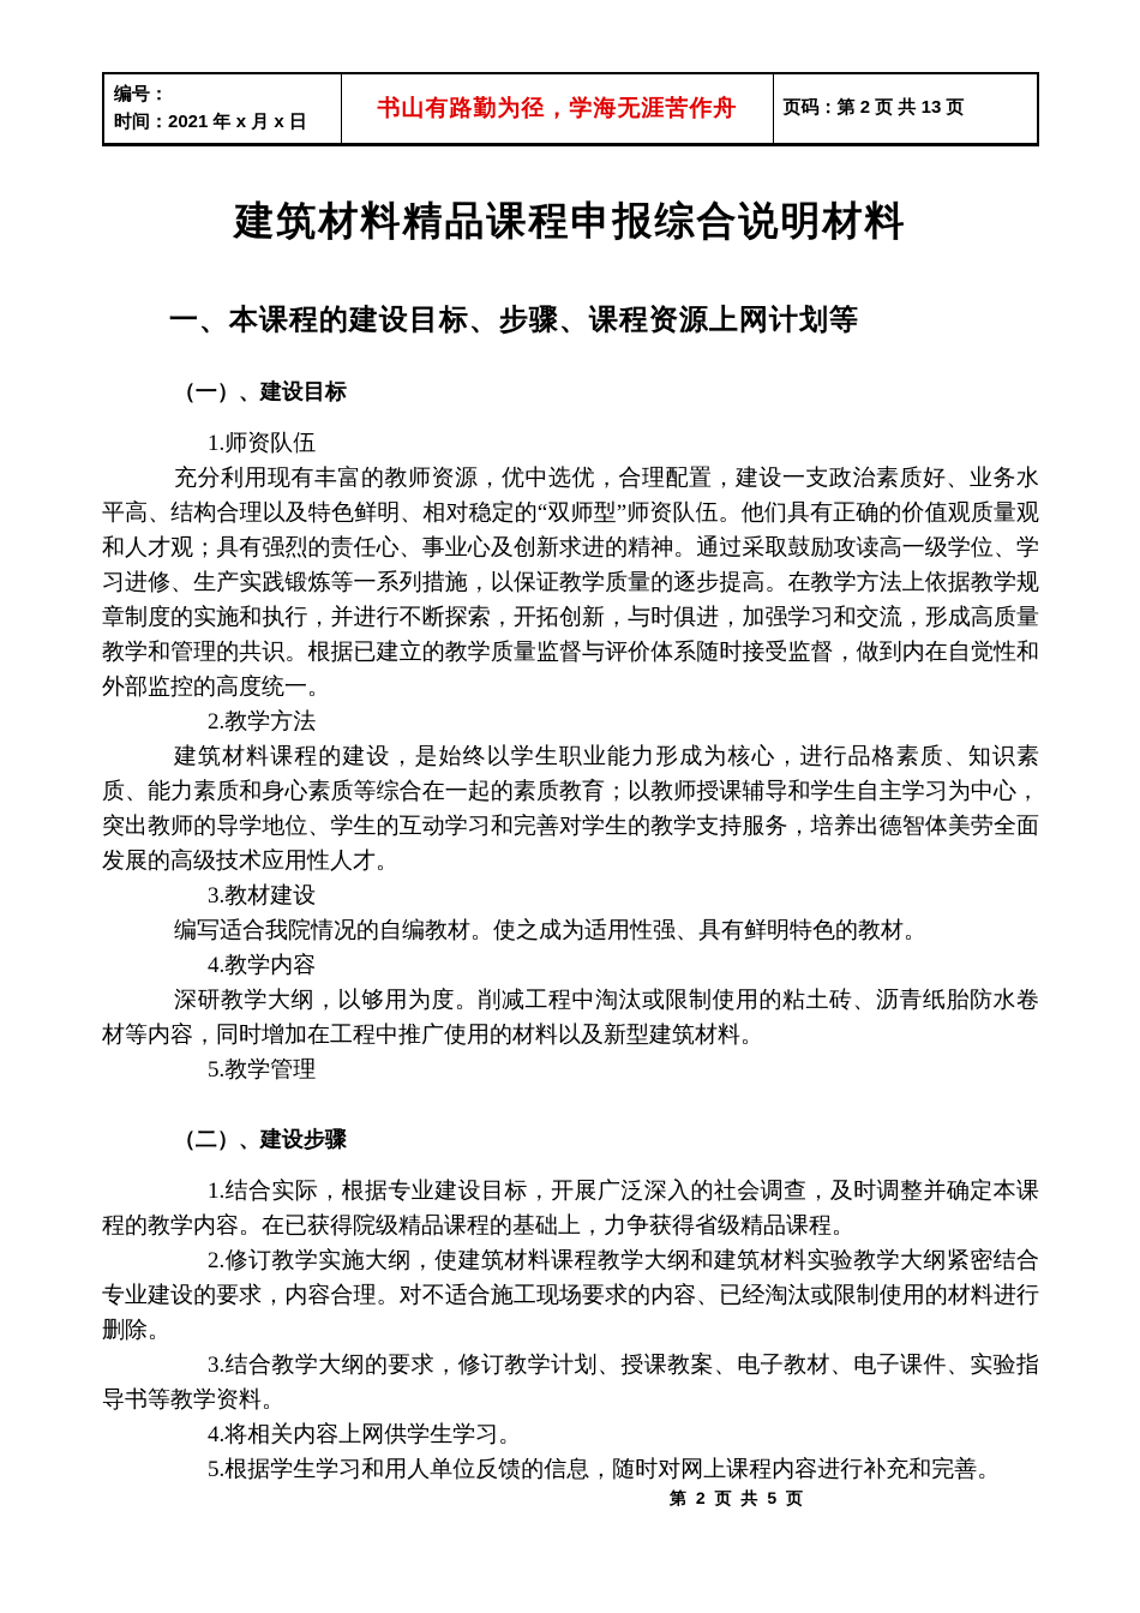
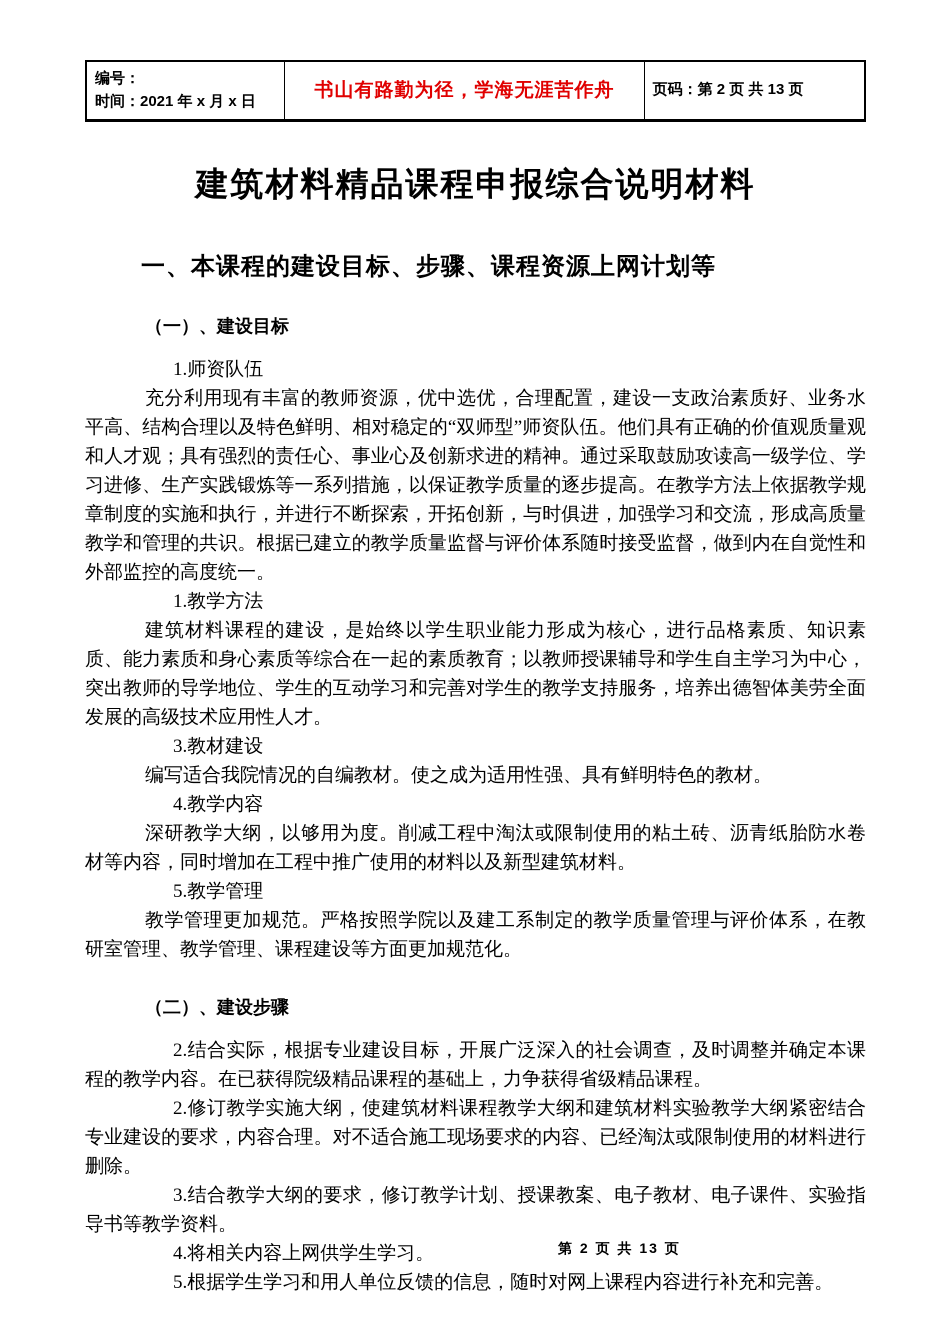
  编号： 时间：2021 年 x 月 x 日	书山有路勤为径，学海无涯苦作舟	页码：第 2 页 共 13 页
  建筑材料精品课程申报综合说明材料
  一、本课程的建设目标、步骤、课程资源上网计划等
  （一）、建设目标
  1.师资队伍
  充分利用现有丰富的教师资源，优中选优，合理配置，建设一支政治素质好、业务水平高、结构合理以及特色鲜明、相对稳定的“双师型”师资队伍。他们具有正确的价值观质量观和人才观；具有强烈的责任心、事业心及创新求进的精神。通过采取鼓励攻读高一级学位、学习进修、生产实践锻炼等一系列措施，以保证教学质量的逐步提高。在教学方法上依据教学规章制度的实施和执行，并进行不断探索，开拓创新，与时俱进，加强学习和交流，形成高质量教学和管理的共识。根据已建立的教学质量监督与评价体系随时接受监督，做到内在自觉性和外部监控的高度统一。
- 2.教学方法
+ 1.教学方法
  建筑材料课程的建设，是始终以学生职业能力形成为核心，进行品格素质、知识素质、能力素质和身心素质等综合在一起的素质教育；以教师授课辅导和学生自主学习为中心，突出教师的导学地位、学生的互动学习和完善对学生的教学支持服务，培养出德智体美劳全面发展的高级技术应用性人才。
  3.教材建设
  编写适合我院情况的自编教材。使之成为适用性强、具有鲜明特色的教材。
  4.教学内容
  深研教学大纲，以够用为度。削减工程中淘汰或限制使用的粘土砖、沥青纸胎防水卷材等内容，同时增加在工程中推广使用的材料以及新型建筑材料。
  5.教学管理
+ 教学管理更加规范。严格按照学院以及建工系制定的教学质量管理与评价体系，在教研室管理、教学管理、课程建设等方面更加规范化。
  （二）、建设步骤
- 1.结合实际，根据专业建设目标，开展广泛深入的社会调查，及时调整并确定本课程的教学内容。在已获得院级精品课程的基础上，力争获得省级精品课程。
+ 2.结合实际，根据专业建设目标，开展广泛深入的社会调查，及时调整并确定本课程的教学内容。在已获得院级精品课程的基础上，力争获得省级精品课程。
  2.修订教学实施大纲，使建筑材料课程教学大纲和建筑材料实验教学大纲紧密结合专业建设的要求，内容合理。对不适合施工现场要求的内容、已经淘汰或限制使用的材料进行删除。
  3.结合教学大纲的要求，修订教学计划、授课教案、电子教材、电子课件、实验指导书等教学资料。
  4.将相关内容上网供学生学习。
  5.根据学生学习和用人单位反馈的信息，随时对网上课程内容进行补充和完善。
- 第 2 页 共 5 页
+ 第 2 页 共 13 页
